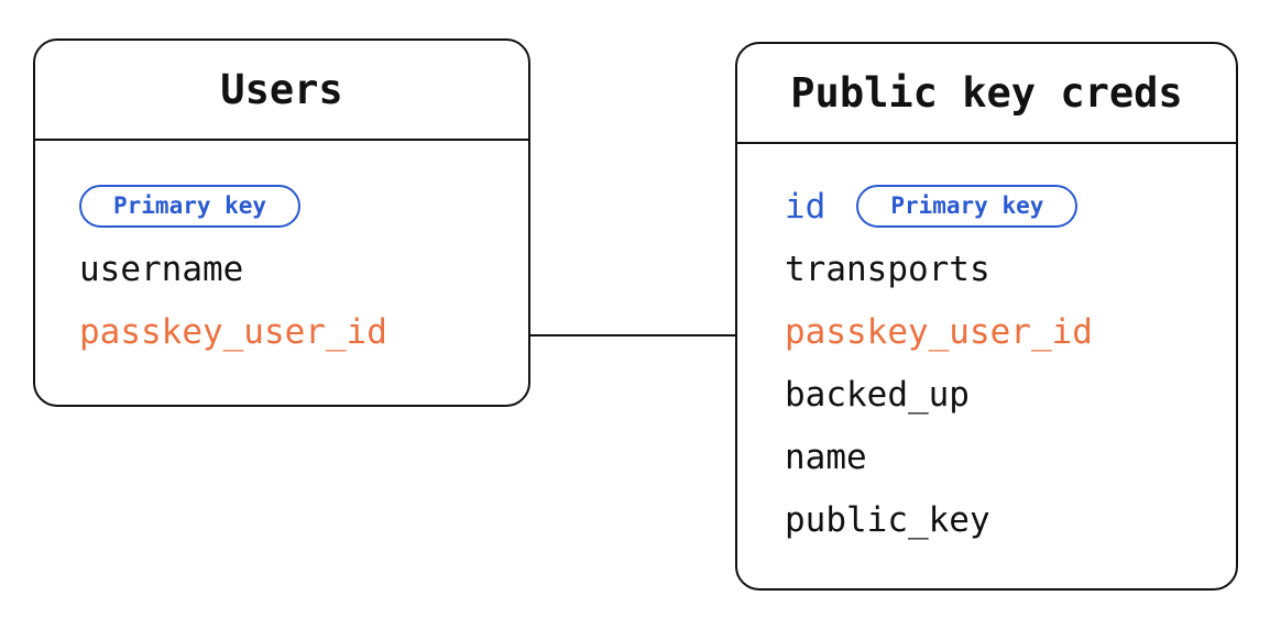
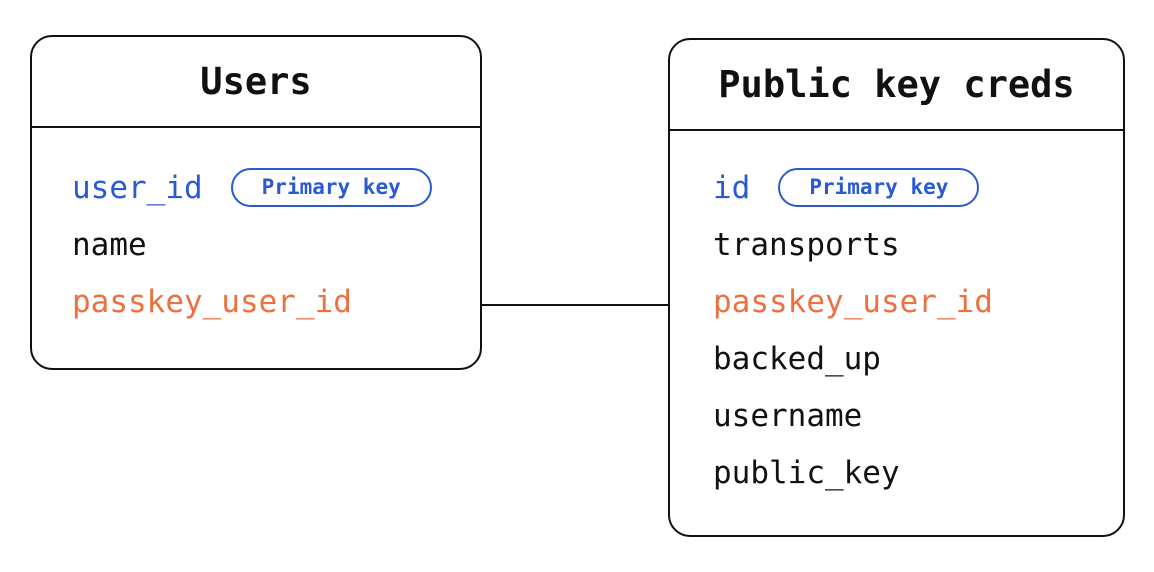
  Users
+ user_id
  Primary key
- username
+ name
  passkey_user_id
  Public key creds
  id
  Primary key
  transports
  passkey_user_id
  backed_up
- name
+ username
  public_key
